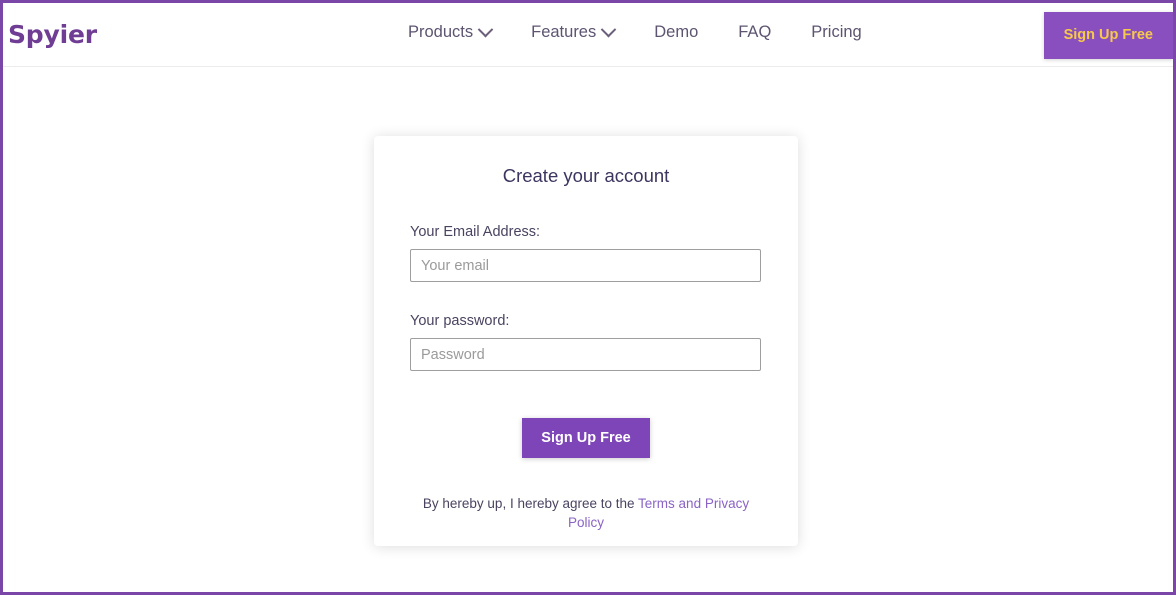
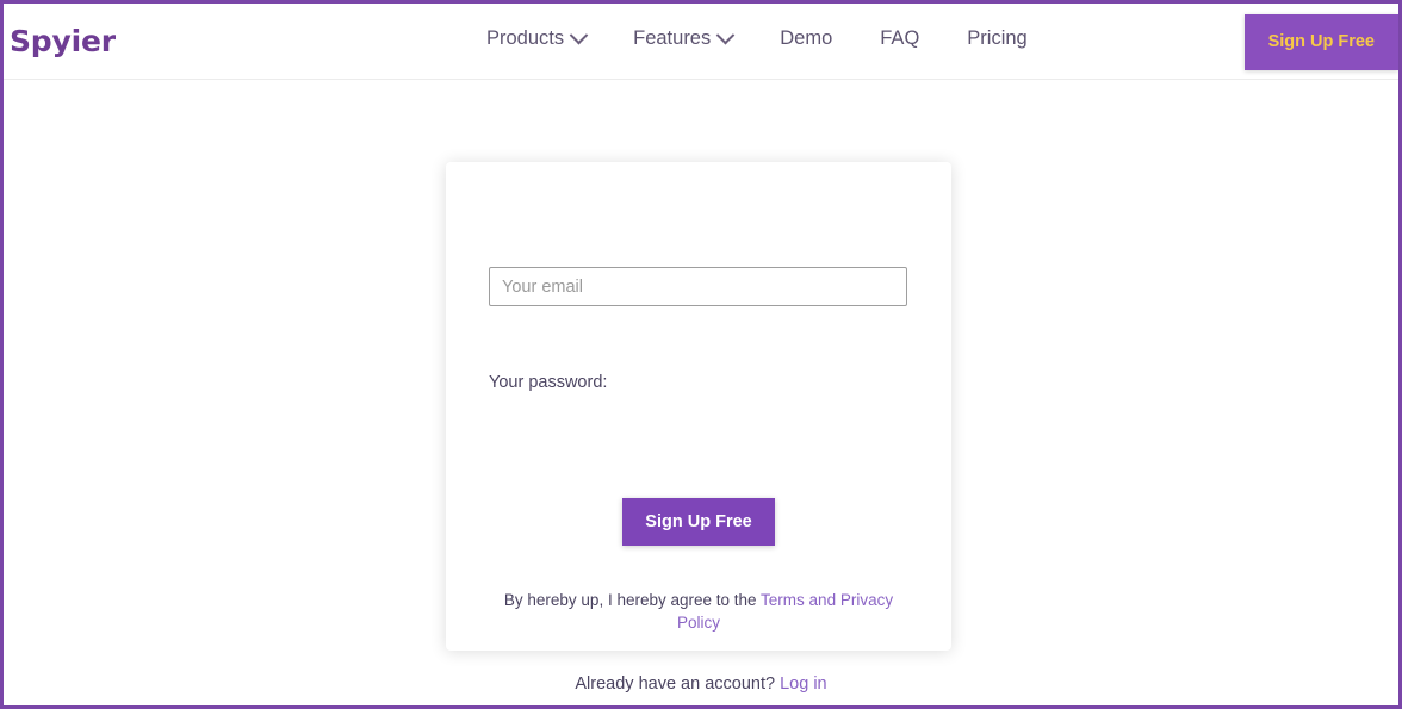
  Spyier
  Products
  Features
  Demo
  FAQ
  Pricing
  Sign Up Free
- Create your account
- Your Email Address:
  Your email
  Your password:
- Password
  Sign Up Free
  By hereby up, I hereby agree to the Terms and Privacy Policy
+ Already have an account? Log in
